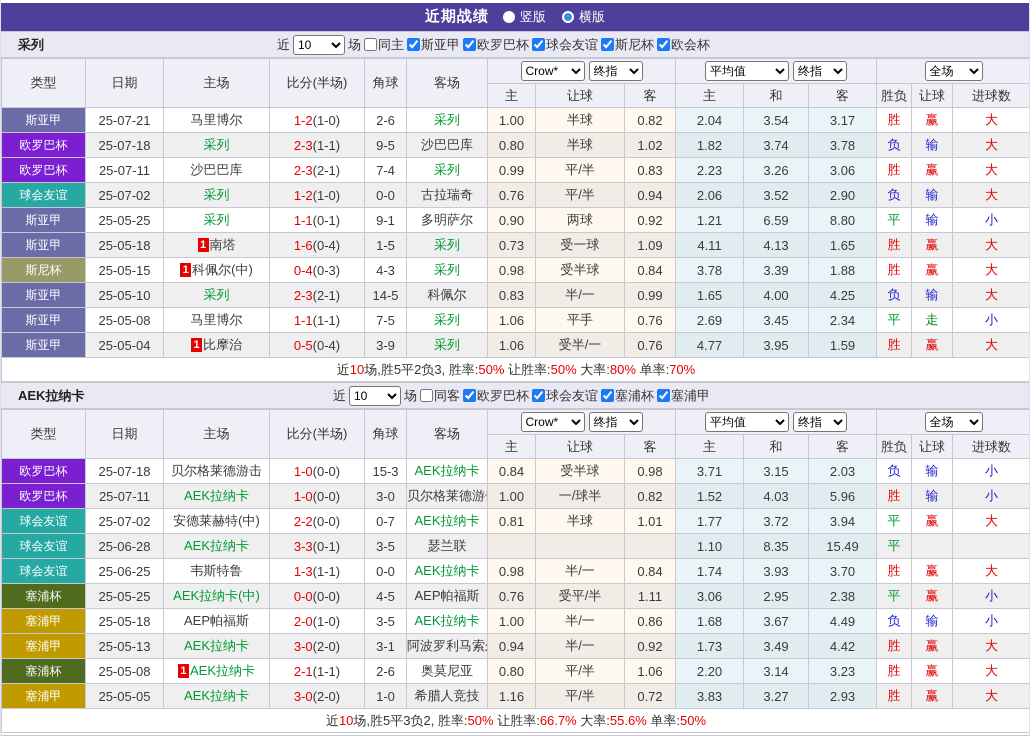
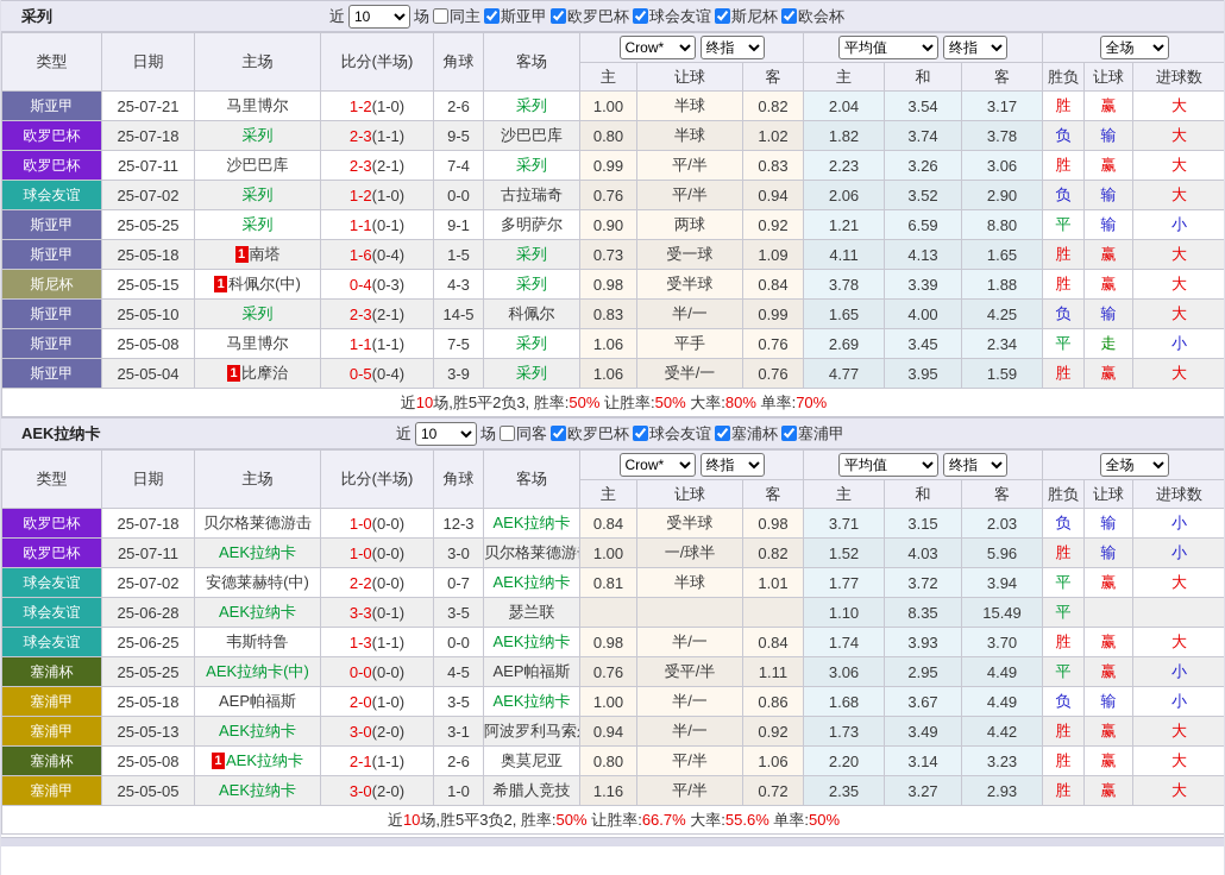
- 近期战绩
- 竖版
- 横版
  采列
  近
  10
  场
  同主
  斯亚甲
  欧罗巴杯
  球会友谊
  斯尼杯
  欧会杯
  类型	日期	主场	比分(半场)	角球	客场	Crow* 终指	平均值 终指	全场
  主	让球	客	主	和	客	胜负	让球	进球数
  斯亚甲	25-07-21	马里博尔	1-2(1-0)	2-6	采列	1.00	半球	0.82	2.04	3.54	3.17	胜	赢	大
  欧罗巴杯	25-07-18	采列	2-3(1-1)	9-5	沙巴巴库	0.80	半球	1.02	1.82	3.74	3.78	负	输	大
  欧罗巴杯	25-07-11	沙巴巴库	2-3(2-1)	7-4	采列	0.99	平/半	0.83	2.23	3.26	3.06	胜	赢	大
  球会友谊	25-07-02	采列	1-2(1-0)	0-0	古拉瑞奇	0.76	平/半	0.94	2.06	3.52	2.90	负	输	大
  斯亚甲	25-05-25	采列	1-1(0-1)	9-1	多明萨尔	0.90	两球	0.92	1.21	6.59	8.80	平	输	小
  斯亚甲	25-05-18	1 南塔	1-6(0-4)	1-5	采列	0.73	受一球	1.09	4.11	4.13	1.65	胜	赢	大
  斯尼杯	25-05-15	1 科佩尔(中)	0-4(0-3)	4-3	采列	0.98	受半球	0.84	3.78	3.39	1.88	胜	赢	大
  斯亚甲	25-05-10	采列	2-3(2-1)	14-5	科佩尔	0.83	半/一	0.99	1.65	4.00	4.25	负	输	大
  斯亚甲	25-05-08	马里博尔	1-1(1-1)	7-5	采列	1.06	平手	0.76	2.69	3.45	2.34	平	走	小
  斯亚甲	25-05-04	1 比摩治	0-5(0-4)	3-9	采列	1.06	受半/一	0.76	4.77	3.95	1.59	胜	赢	大
  近10场,胜5平2负3, 胜率:50% 让胜率:50% 大率:80% 单率:70%
  AEK拉纳卡
  近
  10
  场
  同客
  欧罗巴杯
  球会友谊
  塞浦杯
  塞浦甲
  类型	日期	主场	比分(半场)	角球	客场	Crow* 终指	平均值 终指	全场
  主	让球	客	主	和	客	胜负	让球	进球数
- 欧罗巴杯	25-07-18	贝尔格莱德游击	1-0(0-0)	15-3	AEK拉纳卡	0.84	受半球	0.98	3.71	3.15	2.03	负	输	小
+ 欧罗巴杯	25-07-18	贝尔格莱德游击	1-0(0-0)	12-3	AEK拉纳卡	0.84	受半球	0.98	3.71	3.15	2.03	负	输	小
  欧罗巴杯	25-07-11	AEK拉纳卡	1-0(0-0)	3-0	贝尔格莱德游	1.00	一/球半	0.82	1.52	4.03	5.96	胜	输	小
  球会友谊	25-07-02	安德莱赫特(中)	2-2(0-0)	0-7	AEK拉纳卡	0.81	半球	1.01	1.77	3.72	3.94	平	赢	大
  球会友谊	25-06-28	AEK拉纳卡	3-3(0-1)	3-5	瑟兰联				1.10	8.35	15.49	平
  球会友谊	25-06-25	韦斯特鲁	1-3(1-1)	0-0	AEK拉纳卡	0.98	半/一	0.84	1.74	3.93	3.70	胜	赢	大
- 塞浦杯	25-05-25	AEK拉纳卡(中)	0-0(0-0)	4-5	AEP帕福斯	0.76	受平/半	1.11	3.06	2.95	2.38	平	赢	小
+ 塞浦杯	25-05-25	AEK拉纳卡(中)	0-0(0-0)	4-5	AEP帕福斯	0.76	受平/半	1.11	3.06	2.95	4.49	平	赢	小
  塞浦甲	25-05-18	AEP帕福斯	2-0(1-0)	3-5	AEK拉纳卡	1.00	半/一	0.86	1.68	3.67	4.49	负	输	小
  塞浦甲	25-05-13	AEK拉纳卡	3-0(2-0)	3-1	阿波罗利马索	0.94	半/一	0.92	1.73	3.49	4.42	胜	赢	大
  塞浦杯	25-05-08	1 AEK拉纳卡	2-1(1-1)	2-6	奥莫尼亚	0.80	平/半	1.06	2.20	3.14	3.23	胜	赢	大
- 塞浦甲	25-05-05	AEK拉纳卡	3-0(2-0)	1-0	希腊人竞技	1.16	平/半	0.72	3.83	3.27	2.93	胜	赢	大
+ 塞浦甲	25-05-05	AEK拉纳卡	3-0(2-0)	1-0	希腊人竞技	1.16	平/半	0.72	2.35	3.27	2.93	胜	赢	大
  近10场,胜5平3负2, 胜率:50% 让胜率:66.7% 大率:55.6% 单率:50%
